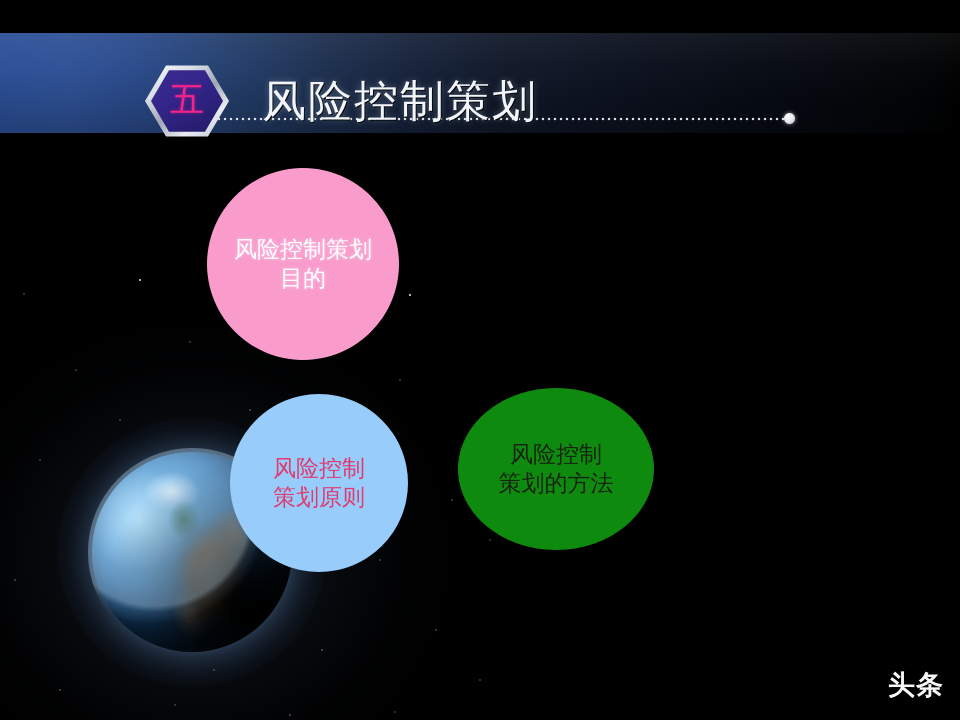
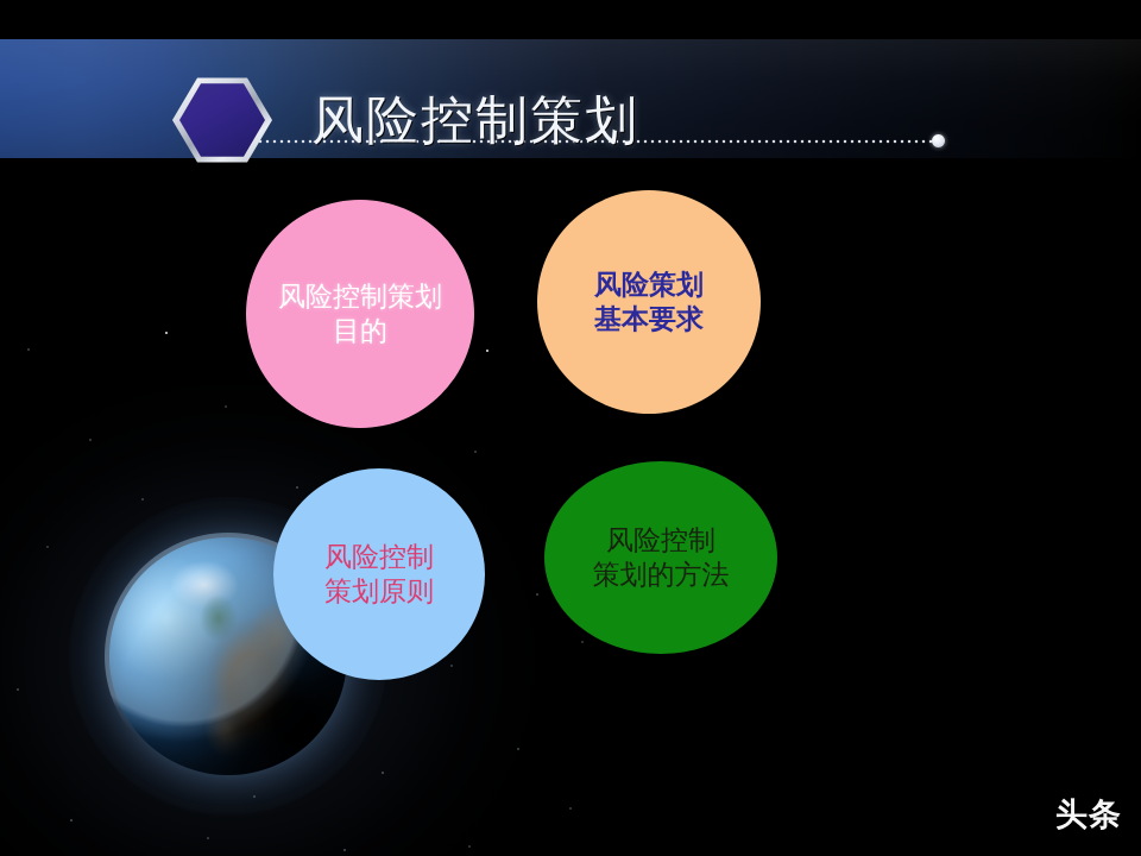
- 五
  风险控制策划
  风险控制策划
  目的
+ 风险策划
+ 基本要求
  风险控制
  策划原则
  风险控制
  策划的方法
  头条
